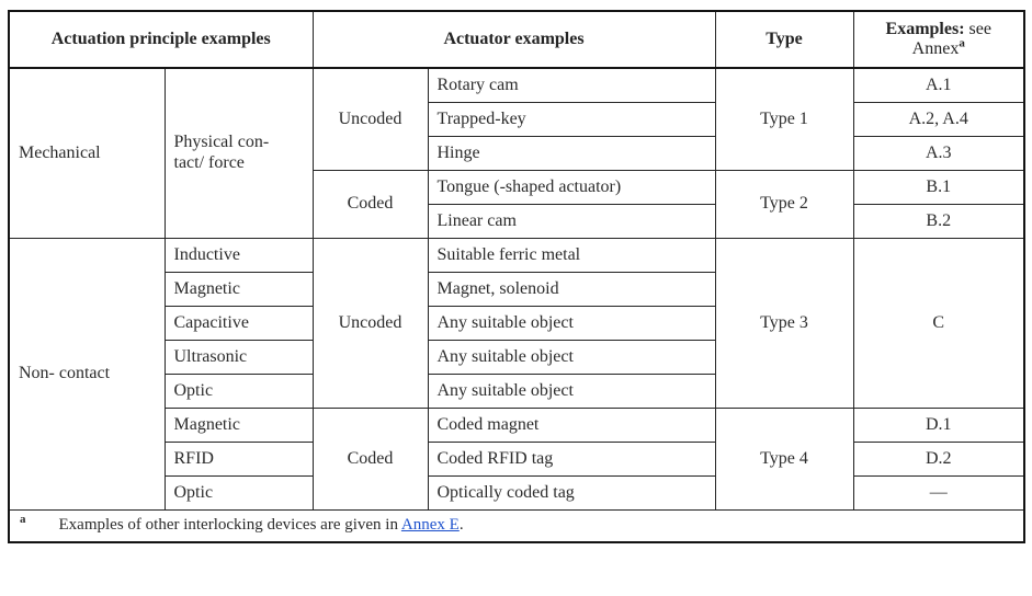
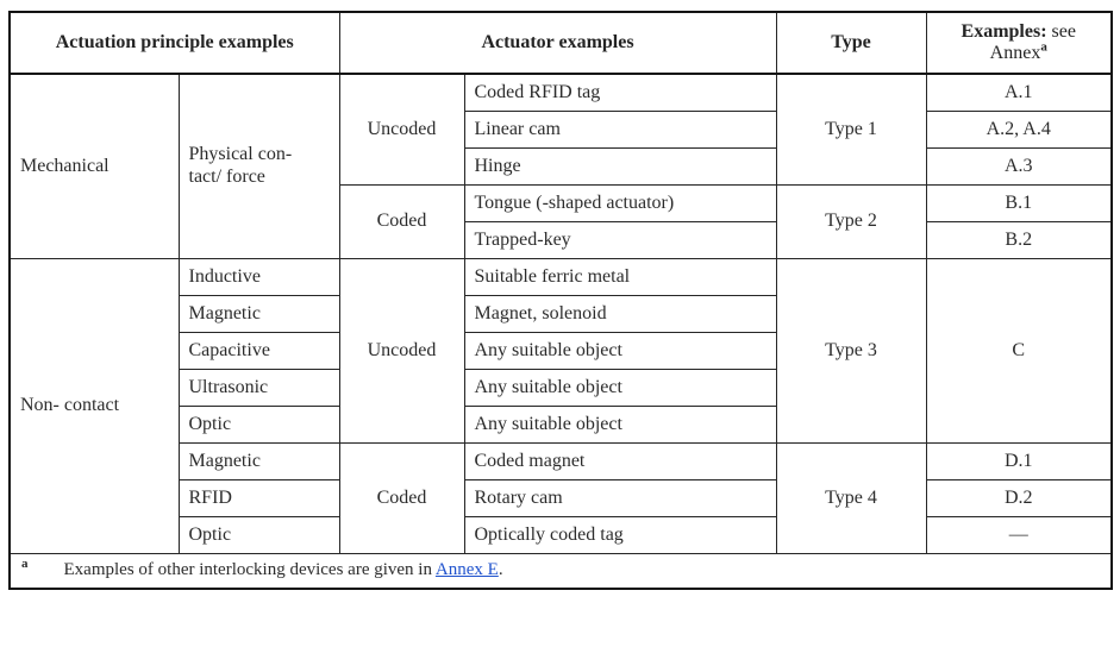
  Actuation principle examples	Actuator examples	Type	Examples: see Annexa
- Mechanical	Physical con- tact/ force	Uncoded	Rotary cam	Type 1	A.1
+ Mechanical	Physical con- tact/ force	Uncoded	Coded RFID tag	Type 1	A.1
- Trapped-key	A.2, A.4
+ Linear cam	A.2, A.4
  Hinge	A.3
  Coded	Tongue (-shaped actuator)	Type 2	B.1
- Linear cam	B.2
+ Trapped-key	B.2
  Non- contact	Inductive	Uncoded	Suitable ferric metal	Type 3	C
  Magnetic	Magnet, solenoid
  Capacitive	Any suitable object
  Ultrasonic	Any suitable object
  Optic	Any suitable object
  Magnetic	Coded	Coded magnet	Type 4	D.1
- RFID	Coded RFID tag	D.2
+ RFID	Rotary cam	D.2
  Optic	Optically coded tag	—
  a Examples of other interlocking devices are given in Annex E.
